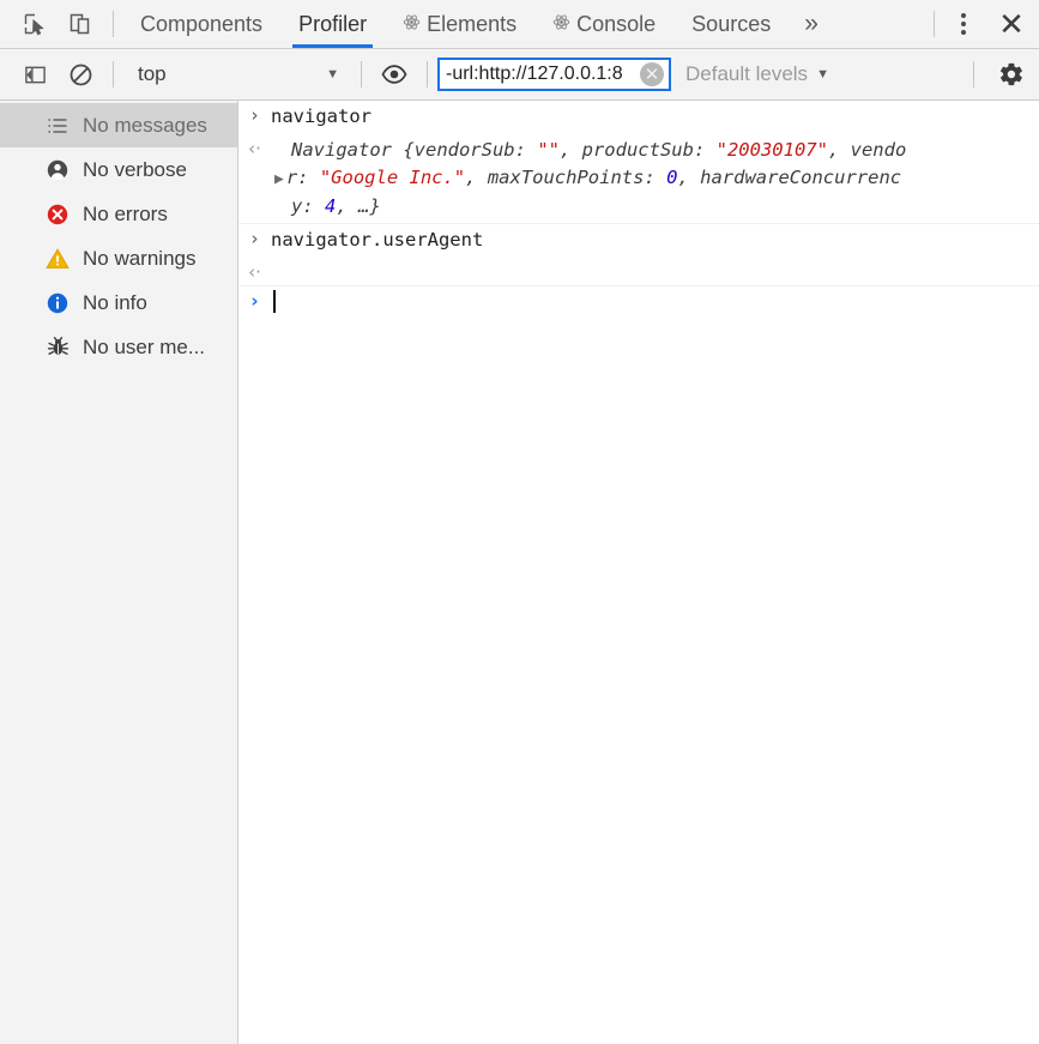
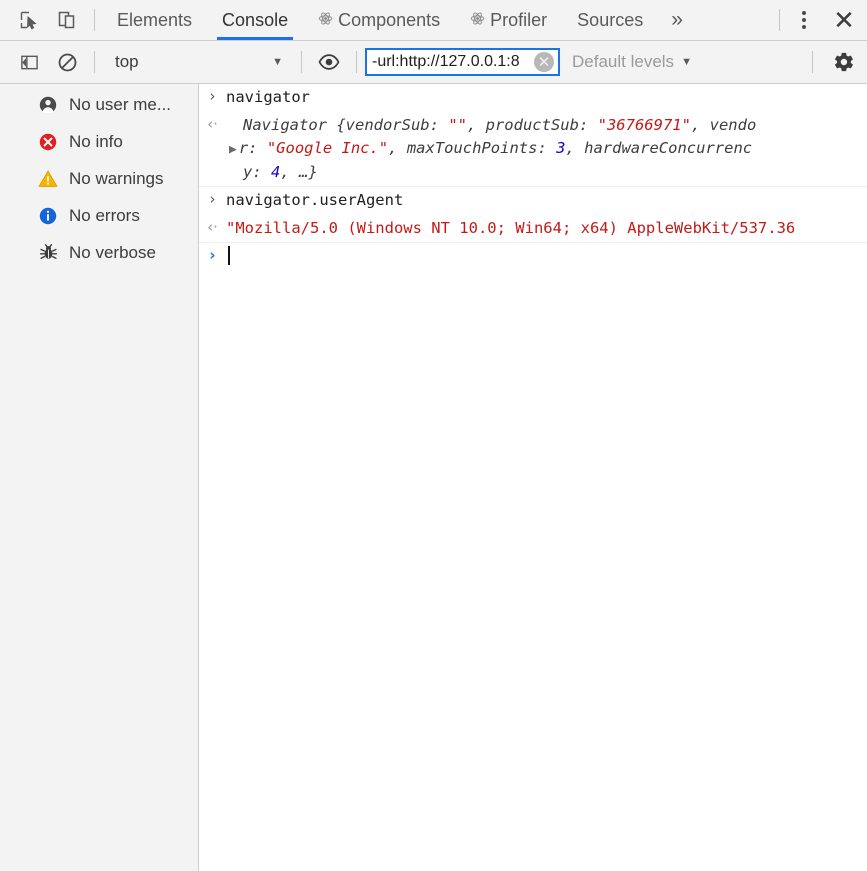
- Components
+ Elements
- Profiler
+ Console
- Elements
+ Components
- Console
+ Profiler
  Sources
  »
  ✕
  top
  ▼
  -url:http://127.0.0.1:8
  ✕
  Default levels
  ▼
- No messages
- No verbose
+ No user me...
- No errors
+ No info
  No warnings
- No info
+ No errors
- No user me...
+ No verbose
  ›
  navigator
  ‹·
- Navigator {vendorSub: "", productSub: "20030107", vendo
+ Navigator {vendorSub: "", productSub: "36766971", vendo
- ▶ r: "Google Inc.", maxTouchPoints: 0, hardwareConcurrenc
+ ▶ r: "Google Inc.", maxTouchPoints: 3, hardwareConcurrenc
  y: 4, …}
  ›
  navigator.userAgent
  ‹·
+ "Mozilla/5.0 (Windows NT 10.0; Win64; x64) AppleWebKit/537.36
  ›
